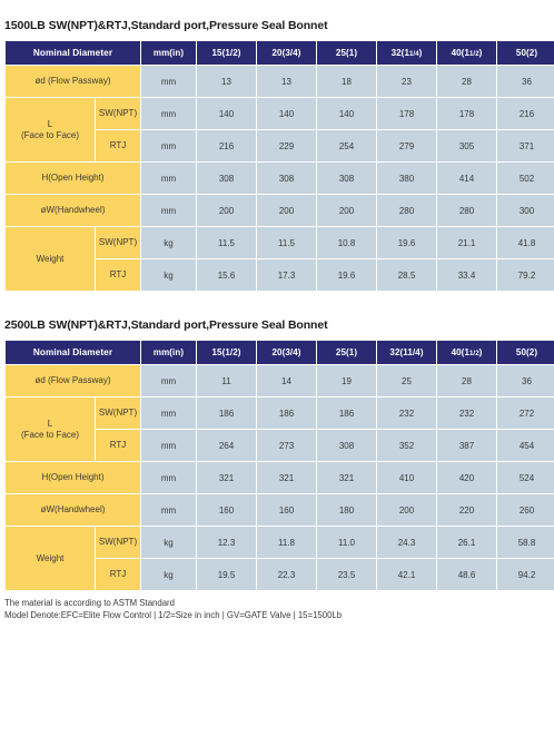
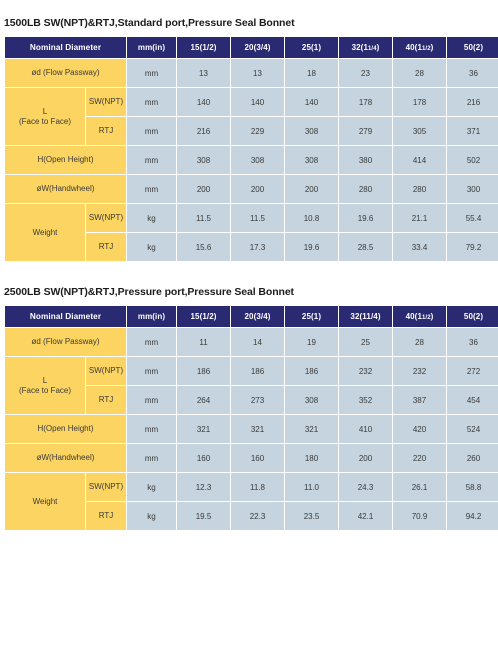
  1500LB SW(NPT)&RTJ,Standard port,Pressure Seal Bonnet
  Nominal Diameter	mm(in)	15(1/2)	20(3/4)	25(1)	32(1 )	40(1 )	50(2)
  ød (Flow Passway)	mm	13	13	18	23	28	36
  L (Face to Face)	SW(NPT)	mm	140	140	140	178	178	216
- RTJ	mm	216	229	254	279	305	371
+ RTJ	mm	216	229	308	279	305	371
  H(Open Height)	mm	308	308	308	380	414	502
  øW(Handwheel)	mm	200	200	200	280	280	300
- Weight	SW(NPT)	kg	11.5	11.5	10.8	19.6	21.1	41.8
+ Weight	SW(NPT)	kg	11.5	11.5	10.8	19.6	21.1	55.4
  RTJ	kg	15.6	17.3	19.6	28.5	33.4	79.2
- 2500LB SW(NPT)&RTJ,Standard port,Pressure Seal Bonnet
+ 2500LB SW(NPT)&RTJ,Pressure port,Pressure Seal Bonnet
  Nominal Diameter	mm(in)	15(1/2)	20(3/4)	25(1)	32(11/4)	40(1 )	50(2)
  ød (Flow Passway)	mm	11	14	19	25	28	36
  L (Face to Face)	SW(NPT)	mm	186	186	186	232	232	272
  RTJ	mm	264	273	308	352	387	454
  H(Open Height)	mm	321	321	321	410	420	524
  øW(Handwheel)	mm	160	160	180	200	220	260
  Weight	SW(NPT)	kg	12.3	11.8	11.0	24.3	26.1	58.8
- RTJ	kg	19.5	22.3	23.5	42.1	48.6	94.2
+ RTJ	kg	19.5	22.3	23.5	42.1	70.9	94.2
- The material is according to ASTM Standard
- Model Denote:EFC=Elite Flow Control | 1/2=Size in inch | GV=GATE Valve | 15=1500Lb
